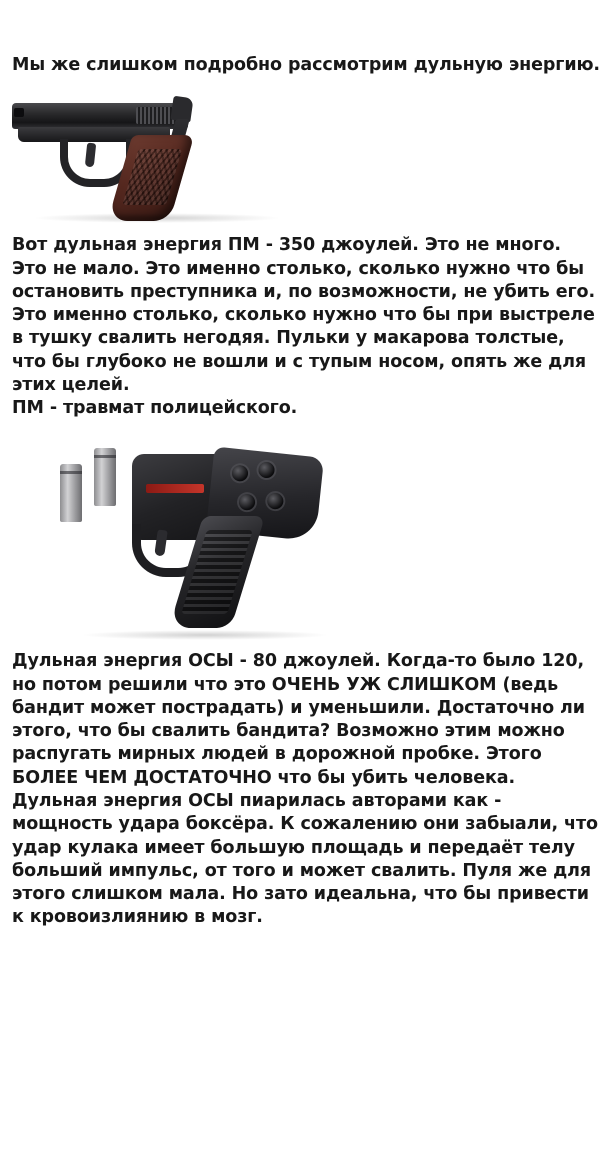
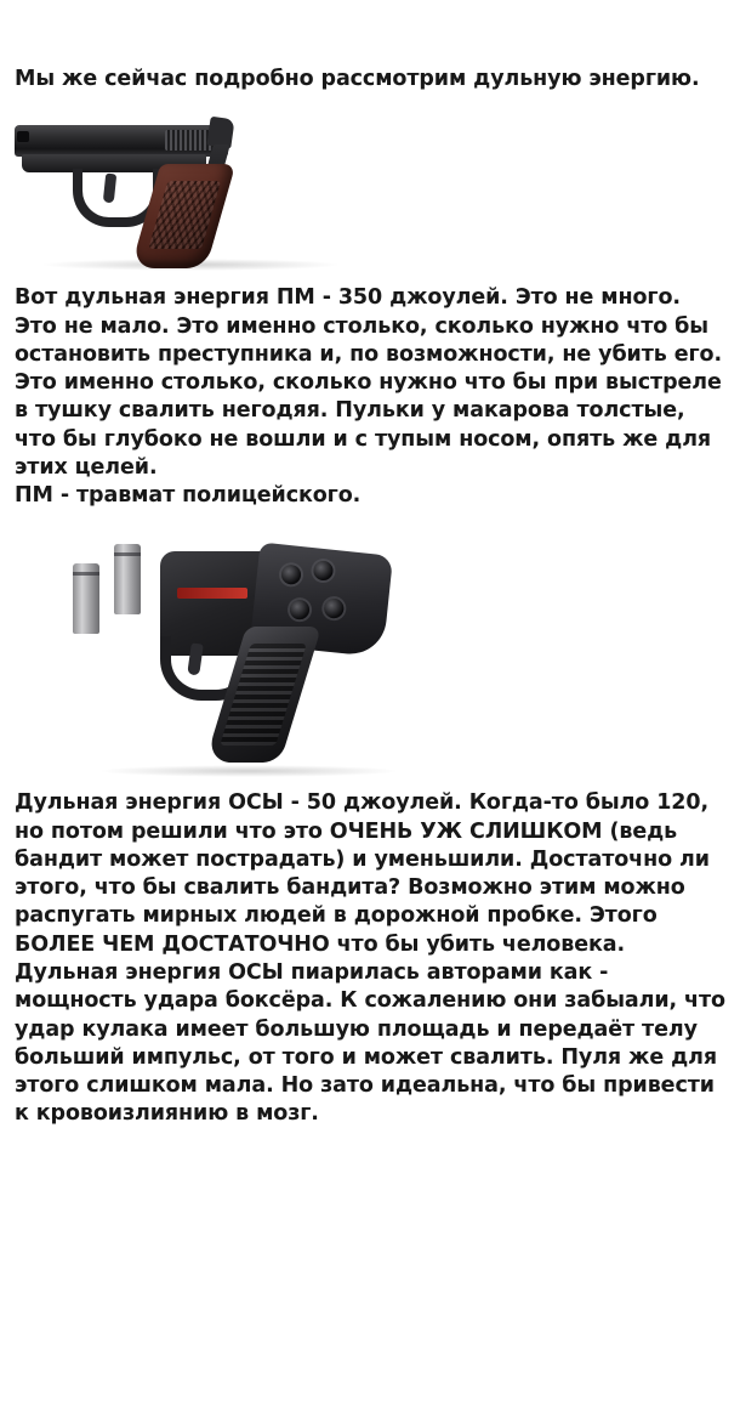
- Мы же слишком подробно рассмотрим дульную энергию.
+ Мы же сейчас подробно рассмотрим дульную энергию.
  Вот дульная энергия ПМ - 350 джоулей. Это не много. Это не мало. Это именно столько, сколько нужно что бы остановить преступника и, по возможности, не убить его.
  Это именно столько, сколько нужно что бы при выстреле в тушку свалить негодяя. Пульки у макарова толстые, что бы глубоко не вошли и с тупым носом, опять же для этих целей.
  ПМ - травмат полицейского.
- Дульная энергия ОСЫ - 80 джоулей. Когда-то было 120, но потом решили что это ОЧЕНЬ УЖ СЛИШКОМ (ведь бандит может пострадать) и уменьшили. Достаточно ли этого, что бы свалить бандита? Возможно этим можно распугать мирных людей в дорожной пробке. Этого БОЛЕЕ ЧЕМ ДОСТАТОЧНО что бы убить человека. Дульная энергия ОСЫ пиарилась авторами как - мощность удара боксёра. К сожалению они забыали, что удар кулака имеет большую площадь и передаёт телу больший импульс, от того и может свалить. Пуля же для этого слишком мала. Но зато идеальна, что бы привести к кровоизлиянию в мозг.
+ Дульная энергия ОСЫ - 50 джоулей. Когда-то было 120, но потом решили что это ОЧЕНЬ УЖ СЛИШКОМ (ведь бандит может пострадать) и уменьшили. Достаточно ли этого, что бы свалить бандита? Возможно этим можно распугать мирных людей в дорожной пробке. Этого БОЛЕЕ ЧЕМ ДОСТАТОЧНО что бы убить человека. Дульная энергия ОСЫ пиарилась авторами как - мощность удара боксёра. К сожалению они забыали, что удар кулака имеет большую площадь и передаёт телу больший импульс, от того и может свалить. Пуля же для этого слишком мала. Но зато идеальна, что бы привести к кровоизлиянию в мозг.
